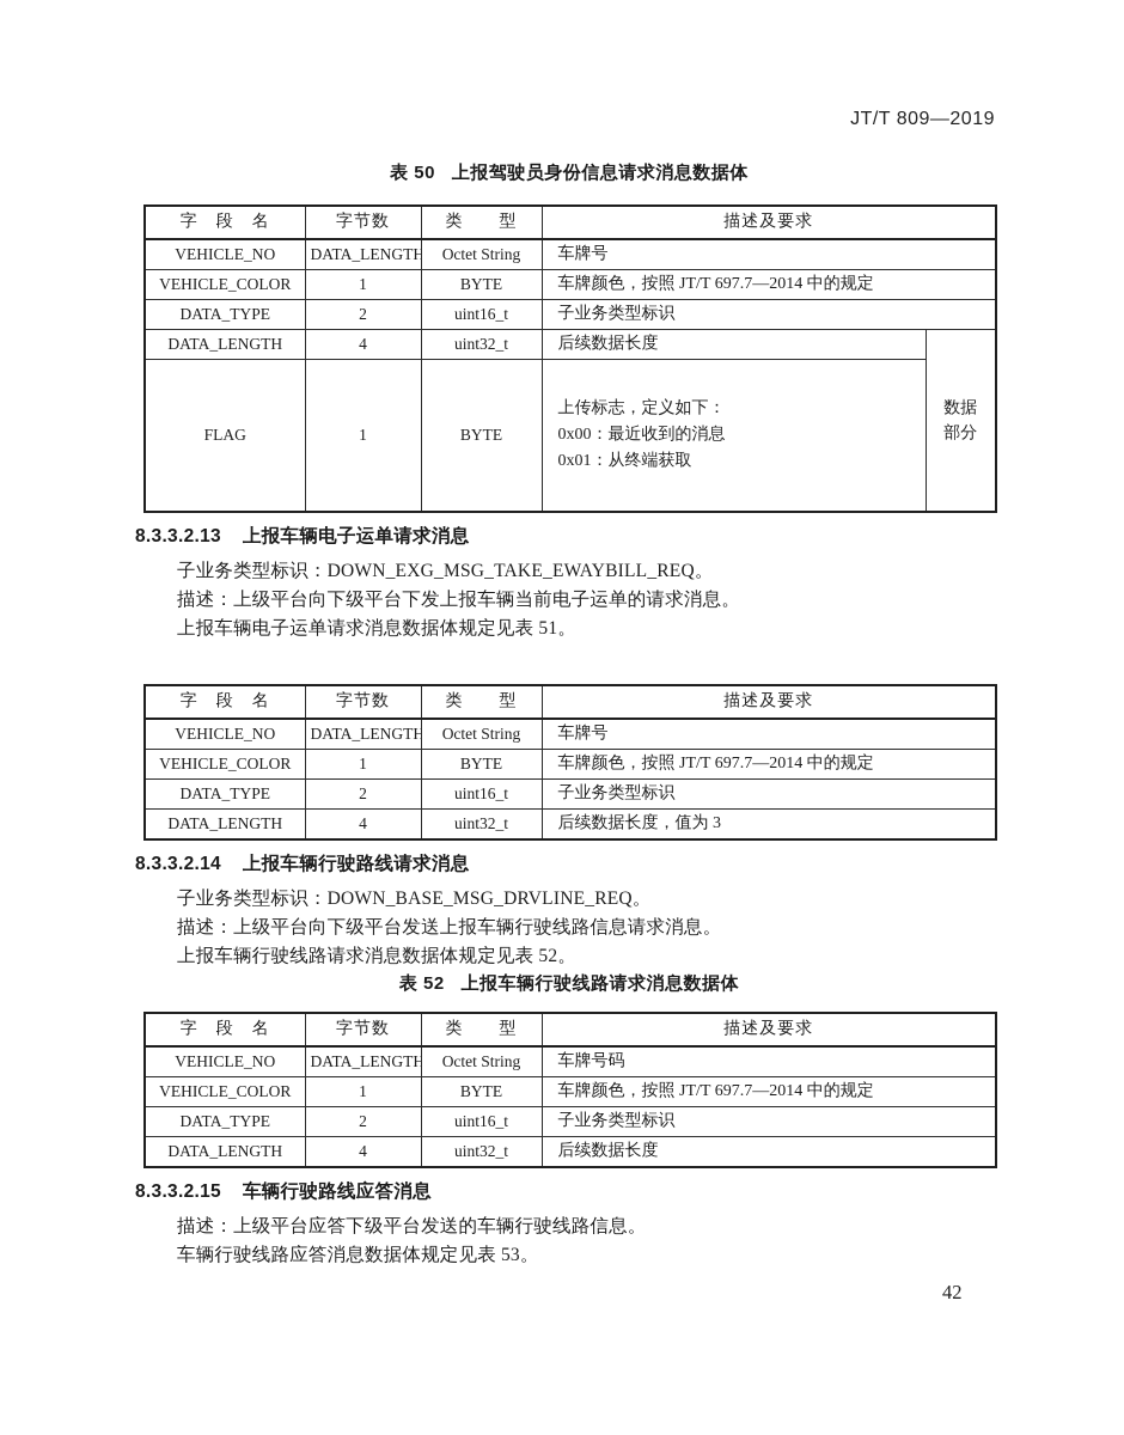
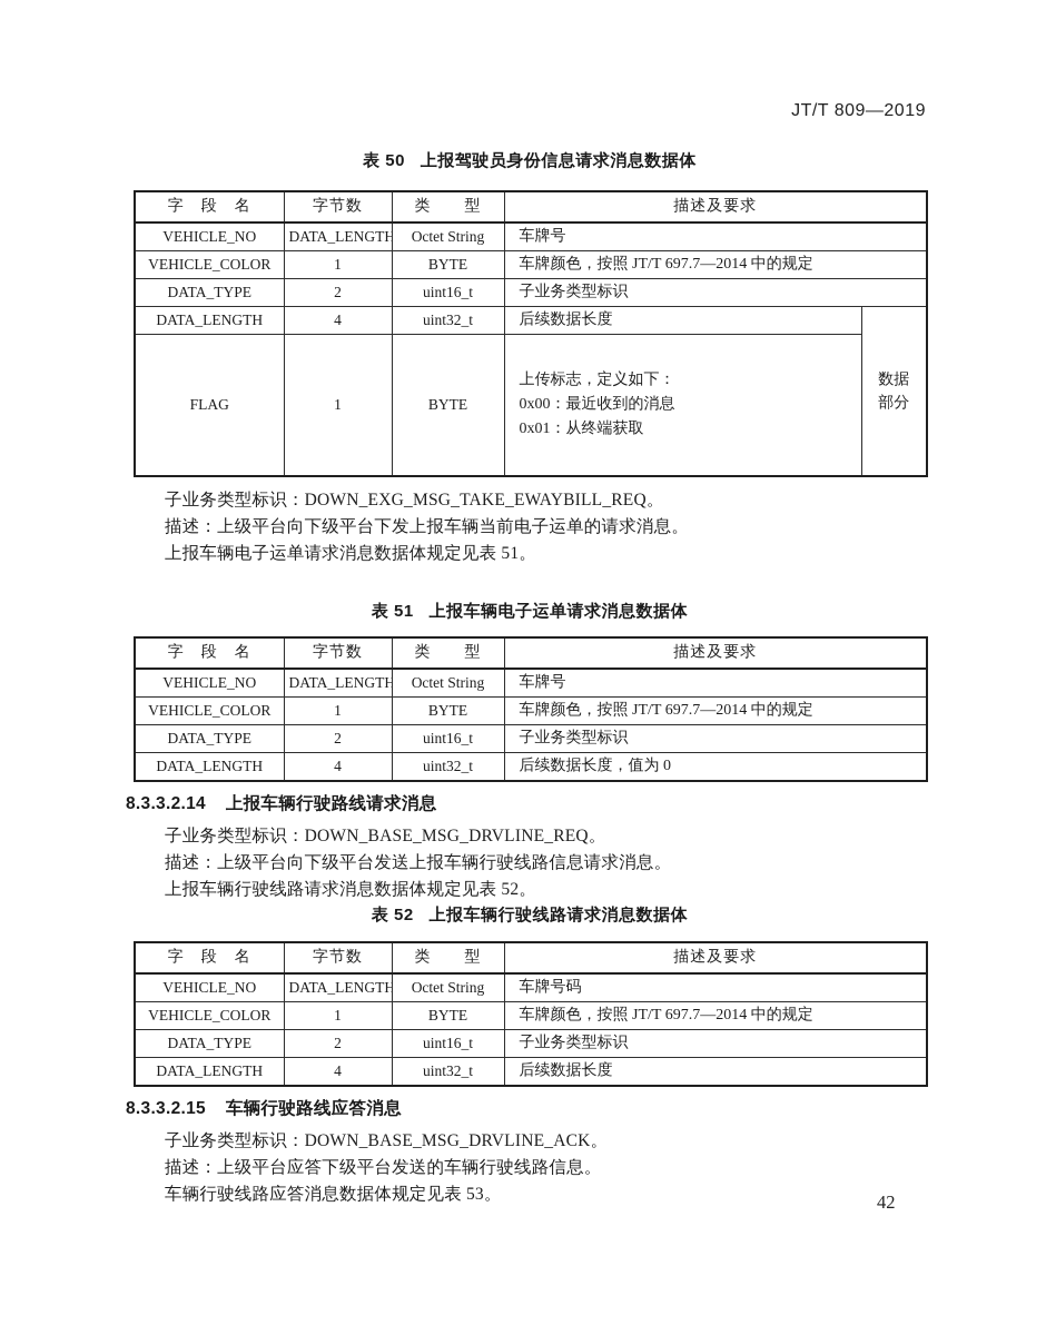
  JT/T 809—2019
  表 50 上报驾驶员身份信息请求消息数据体
  字 段 名	字节数	类 型	描述及要求
  VEHICLE_NO	DATA_LENGTH	Octet String	车牌号
  VEHICLE_COLOR	1	BYTE	车牌颜色，按照 JT/T 697.7—2014 中的规定
  DATA_TYPE	2	uint16_t	子业务类型标识
  DATA_LENGTH	4	uint32_t	后续数据长度	数据 部分
  FLAG	1	BYTE	上传标志，定义如下： 0x00：最近收到的消息 0x01：从终端获取
- 8.3.3.2.13 上报车辆电子运单请求消息
  子业务类型标识：DOWN_EXG_MSG_TAKE_EWAYBILL_REQ。
  描述：上级平台向下级平台下发上报车辆当前电子运单的请求消息。
  上报车辆电子运单请求消息数据体规定见表 51。
+ 表 51 上报车辆电子运单请求消息数据体
  字 段 名	字节数	类 型	描述及要求
  VEHICLE_NO	DATA_LENGTH	Octet String	车牌号
  VEHICLE_COLOR	1	BYTE	车牌颜色，按照 JT/T 697.7—2014 中的规定
  DATA_TYPE	2	uint16_t	子业务类型标识
- DATA_LENGTH	4	uint32_t	后续数据长度，值为 3
+ DATA_LENGTH	4	uint32_t	后续数据长度，值为 0
  8.3.3.2.14 上报车辆行驶路线请求消息
  子业务类型标识：DOWN_BASE_MSG_DRVLINE_REQ。
  描述：上级平台向下级平台发送上报车辆行驶线路信息请求消息。
  上报车辆行驶线路请求消息数据体规定见表 52。
  表 52 上报车辆行驶线路请求消息数据体
  字 段 名	字节数	类 型	描述及要求
  VEHICLE_NO	DATA_LENGTH	Octet String	车牌号码
  VEHICLE_COLOR	1	BYTE	车牌颜色，按照 JT/T 697.7—2014 中的规定
  DATA_TYPE	2	uint16_t	子业务类型标识
  DATA_LENGTH	4	uint32_t	后续数据长度
  8.3.3.2.15 车辆行驶路线应答消息
+ 子业务类型标识：DOWN_BASE_MSG_DRVLINE_ACK。
  描述：上级平台应答下级平台发送的车辆行驶线路信息。
  车辆行驶线路应答消息数据体规定见表 53。
  42
